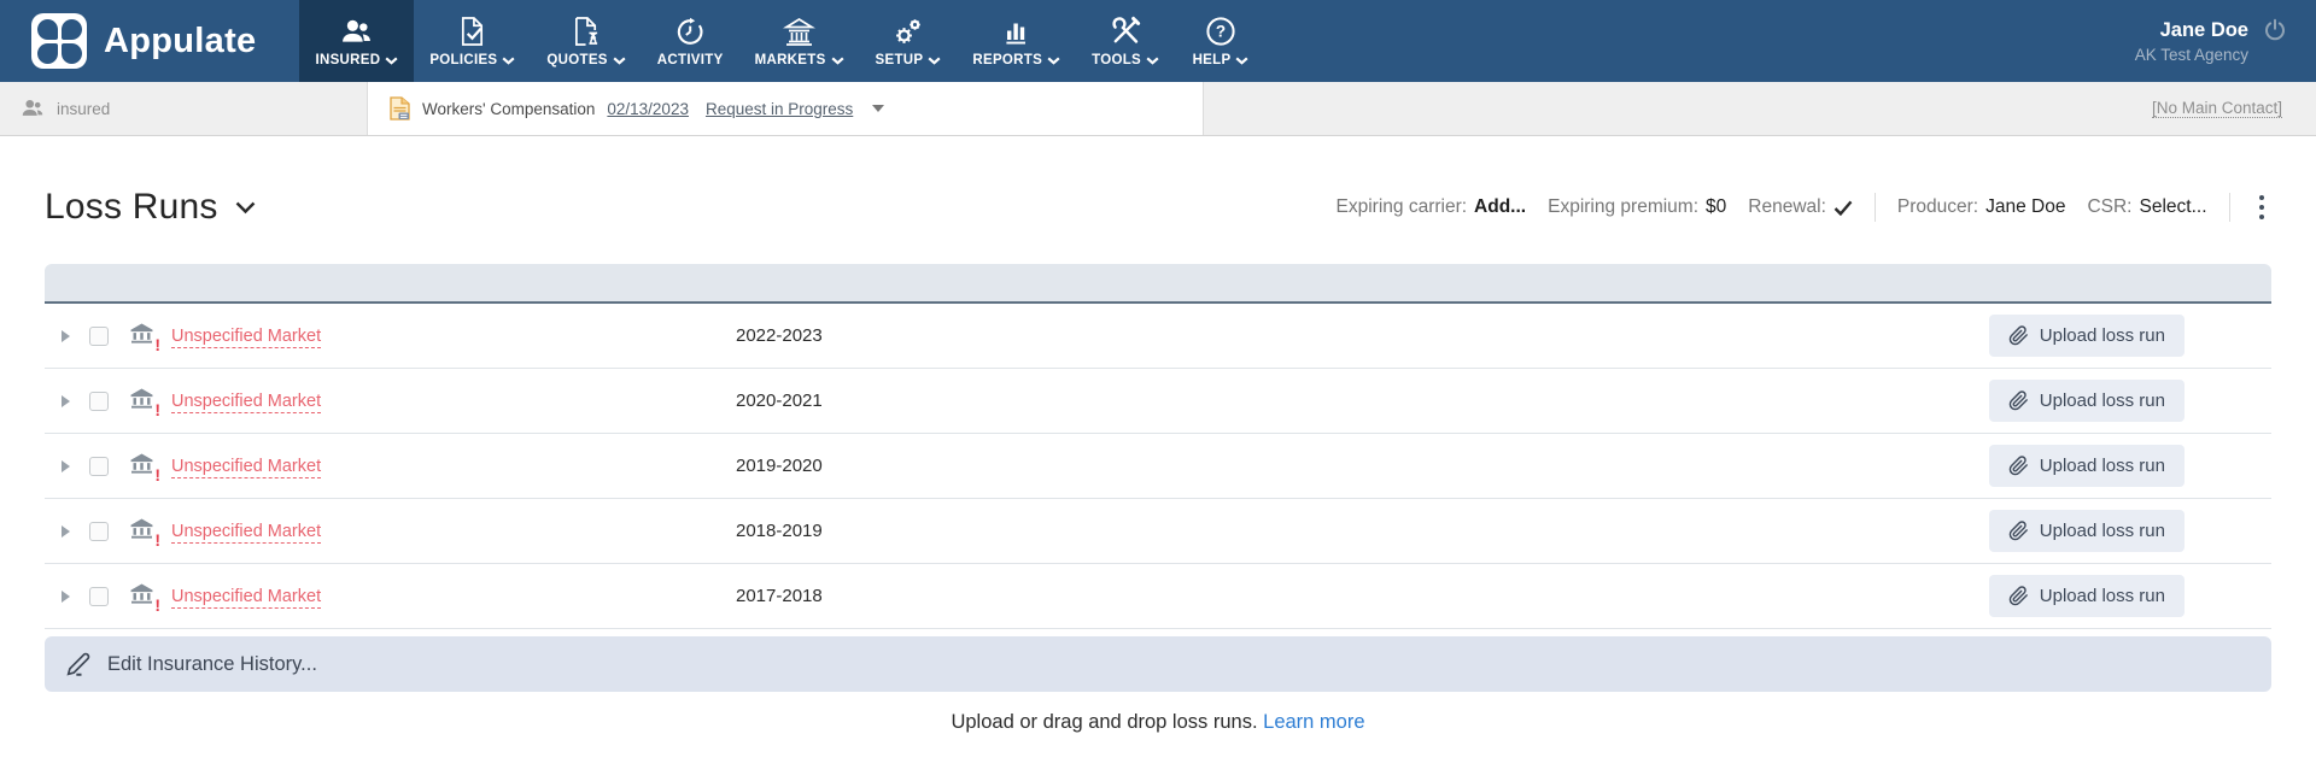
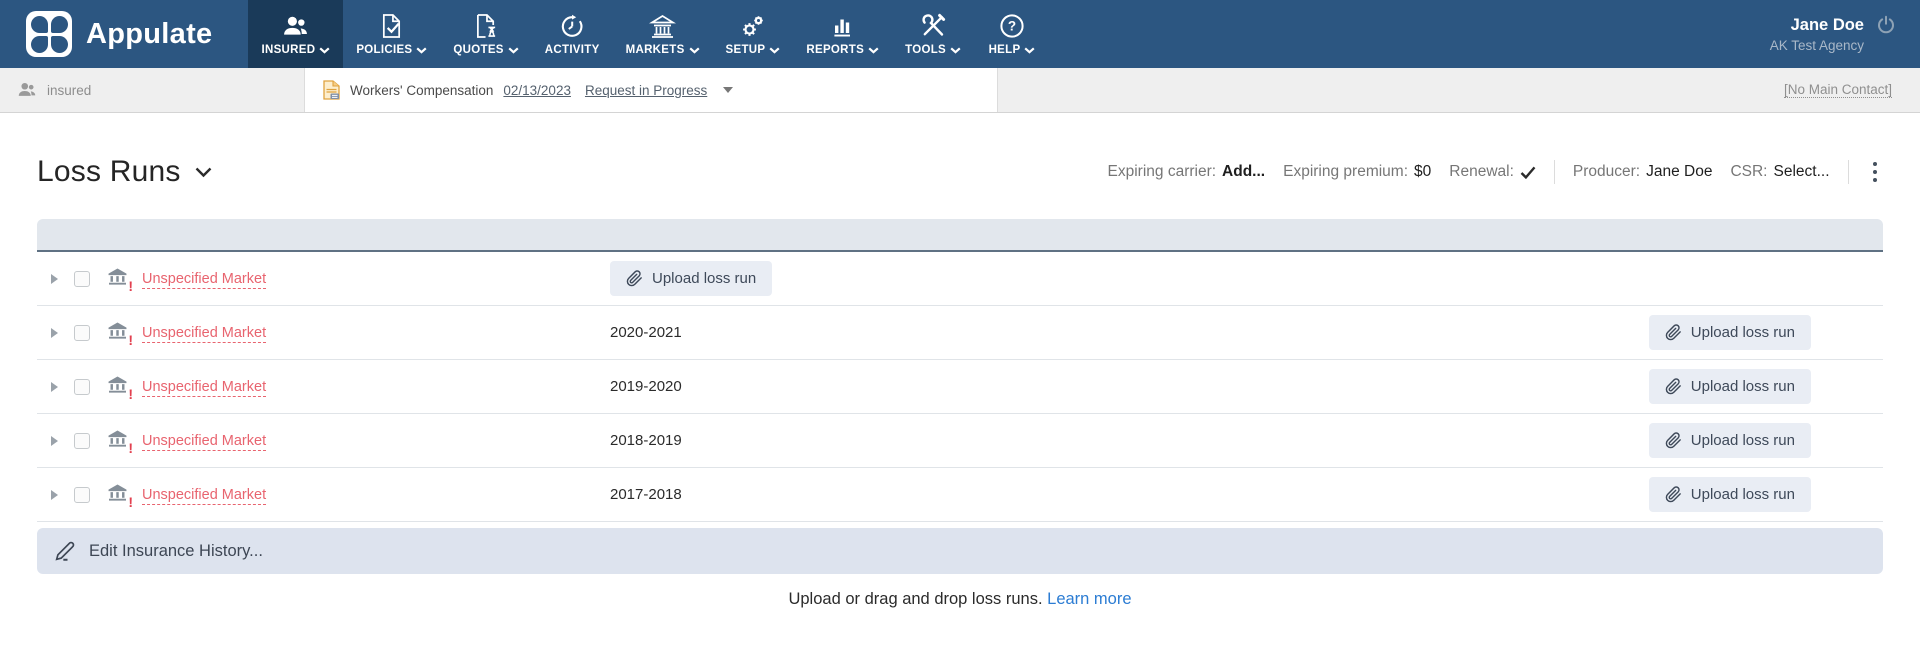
  Appulate
  INSURED
  POLICIES
  QUOTES
  ACTIVITY
  MARKETS
  SETUP
  REPORTS
  TOOLS
  ?
  HELP
  Jane Doe
  AK Test Agency
  insured
  Workers' Compensation
  02/13/2023
  Request in Progress
  [No Main Contact]
  Loss Runs
  Expiring carrier:
  Add...
  Expiring premium:
  $0
  Renewal:
  Producer:
  Jane Doe
  CSR:
  Select...
  !
  Unspecified Market
- 2022-2023
  Upload loss run
  !
  Unspecified Market
  2020-2021
  Upload loss run
  !
  Unspecified Market
  2019-2020
  Upload loss run
  !
  Unspecified Market
  2018-2019
  Upload loss run
  !
  Unspecified Market
  2017-2018
  Upload loss run
  Edit Insurance History...
  Upload or drag and drop loss runs. Learn more
